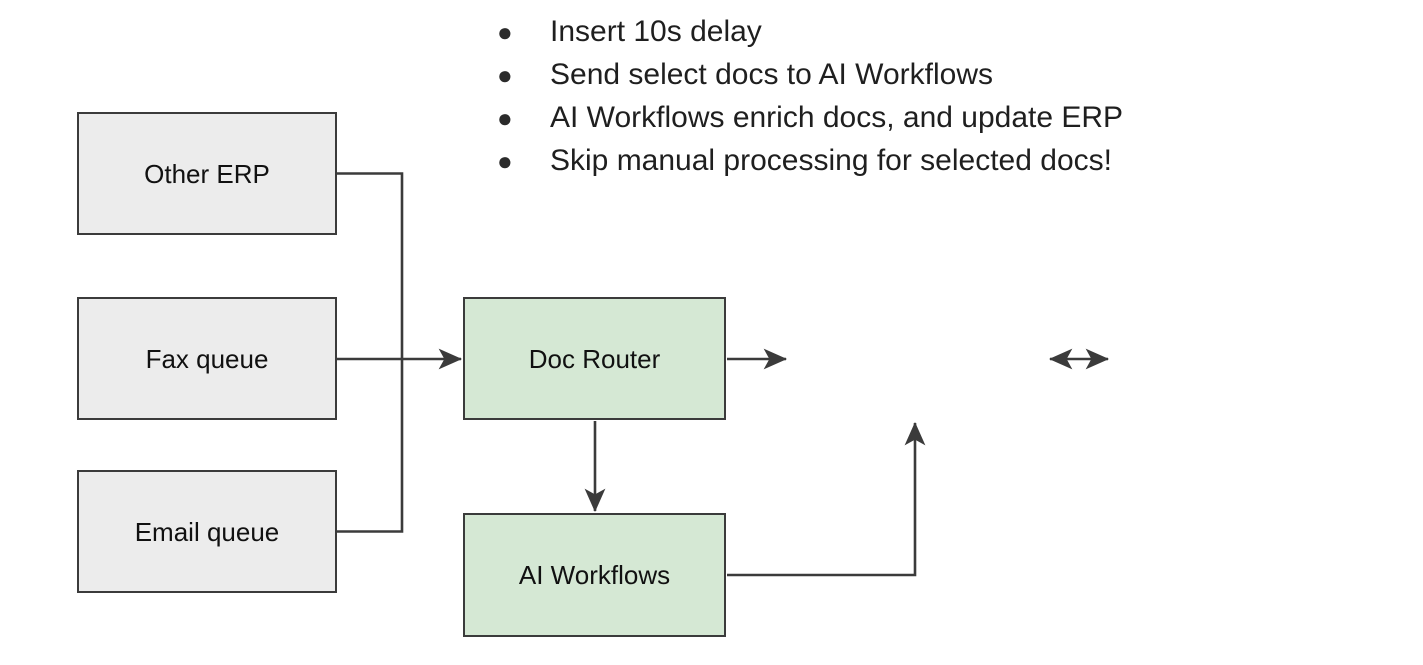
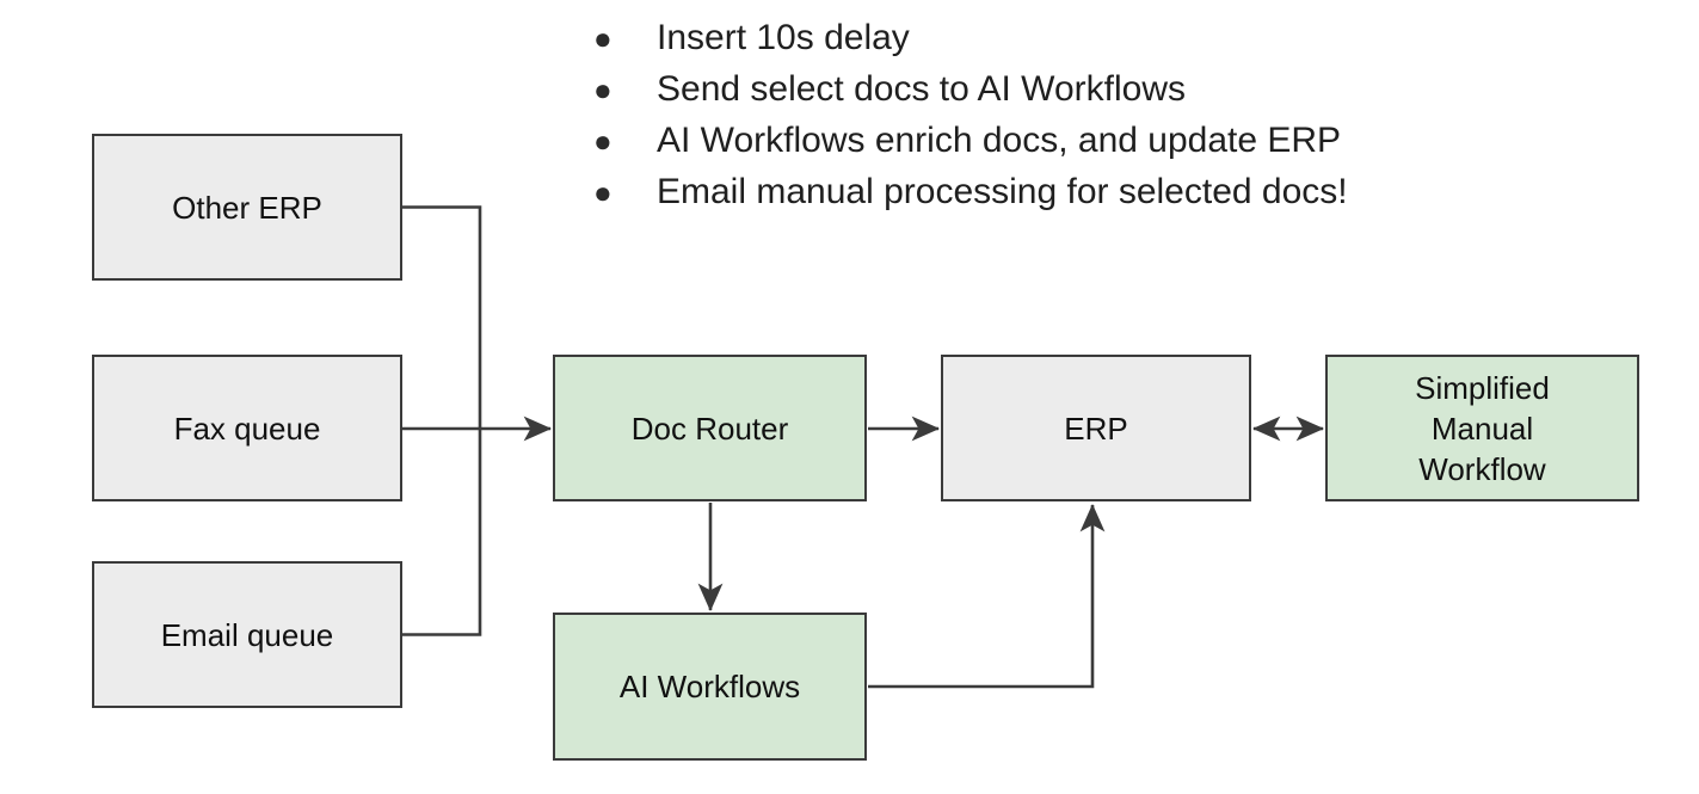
  ●
  Insert 10s delay
  ●
  Send select docs to AI Workflows
  ●
  AI Workflows enrich docs, and update ERP
  ●
- Skip manual processing for selected docs!
+ Email manual processing for selected docs!
  Other ERP
  Fax queue
  Email queue
  Doc Router
+ ERP
+ Simplified
+ Manual
+ Workflow
  AI Workflows
